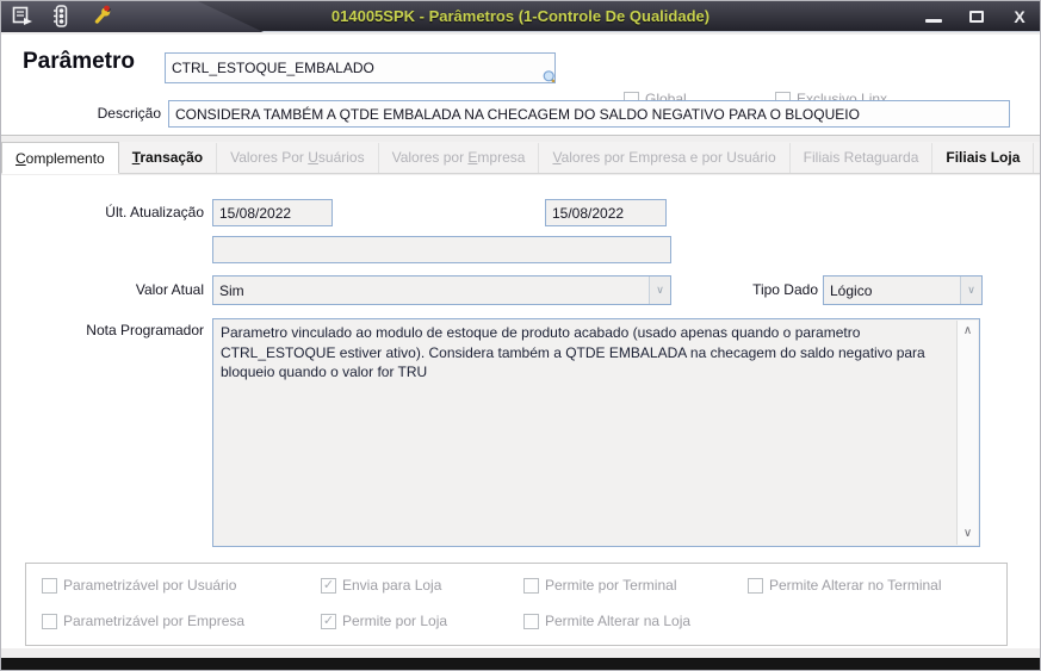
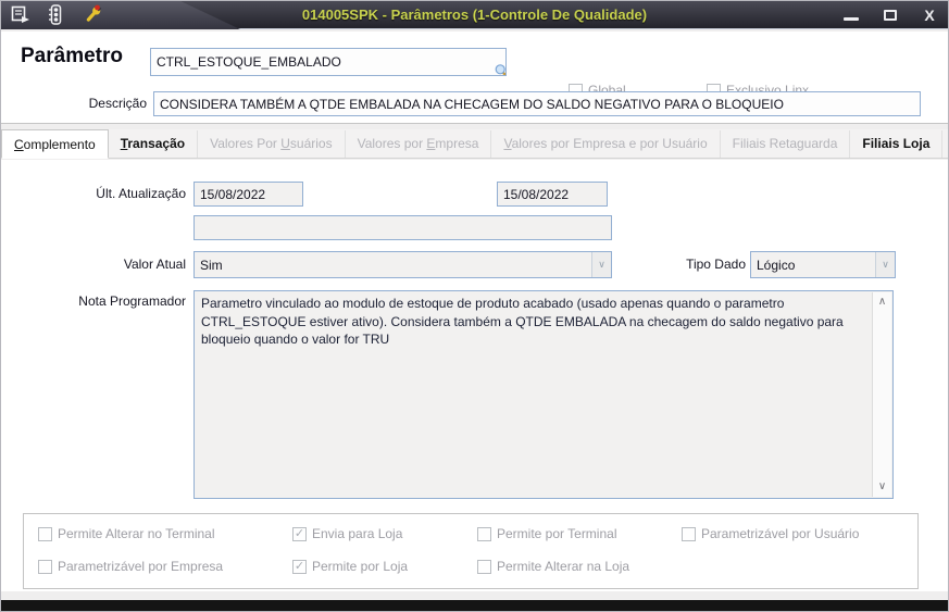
  014005SPK - Parâmetros (1-Controle De Qualidade)
  X
  Parâmetro
  CTRL_ESTOQUE_EMBALADO
  Global
  Exclusivo Linx
  Descrição
  CONSIDERA TAMBÉM A QTDE EMBALADA NA CHECAGEM DO SALDO NEGATIVO PARA O BLOQUEIO
  Complemento
  Transação
  Valores Por Usuários
  Valores por Empresa
  Valores por Empresa e por Usuário
  Filiais Retaguarda
  Filiais Loja
  Últ. Atualização
  15/08/2022
  15/08/2022
  Valor Atual
  Sim
  ∨
  Tipo Dado
  Lógico
  ∨
  Nota Programador
  Parametro vinculado ao modulo de estoque de produto acabado (usado apenas quando o parametro CTRL_ESTOQUE estiver ativo). Considera também a QTDE EMBALADA na checagem do saldo negativo para bloqueio quando o valor for TRU
  ∧
  ∨
- Parametrizável por Usuário
+ Permite Alterar no Terminal
  Envia para Loja
  Permite por Terminal
- Permite Alterar no Terminal
+ Parametrizável por Usuário
  Parametrizável por Empresa
  Permite por Loja
  Permite Alterar na Loja
